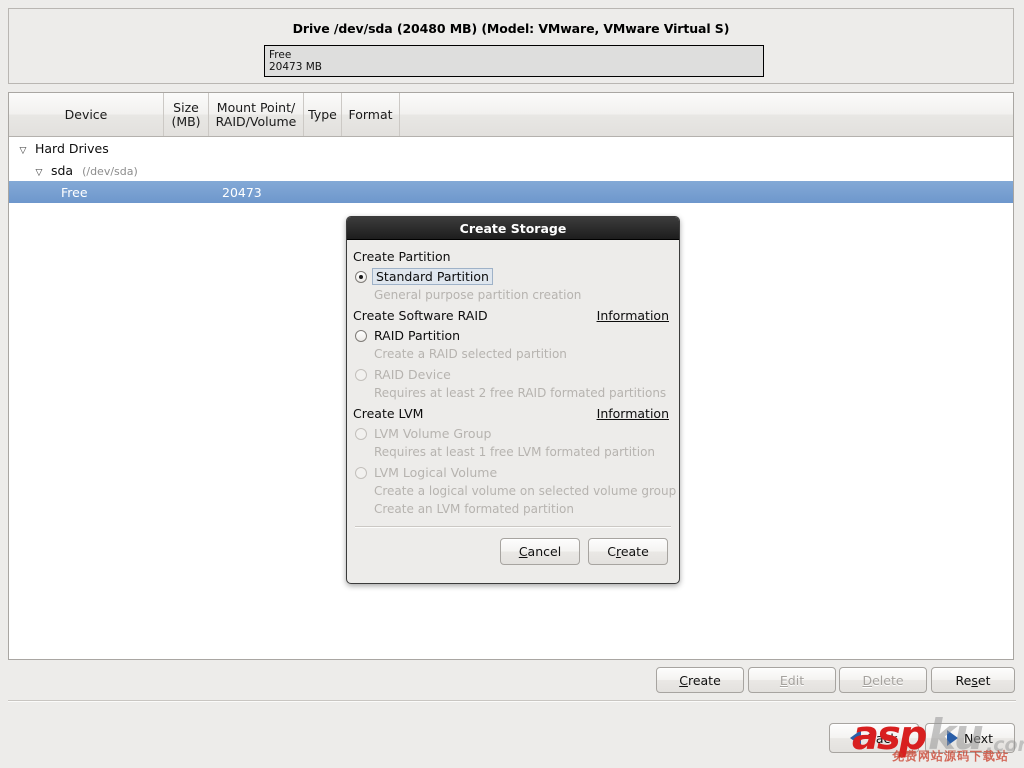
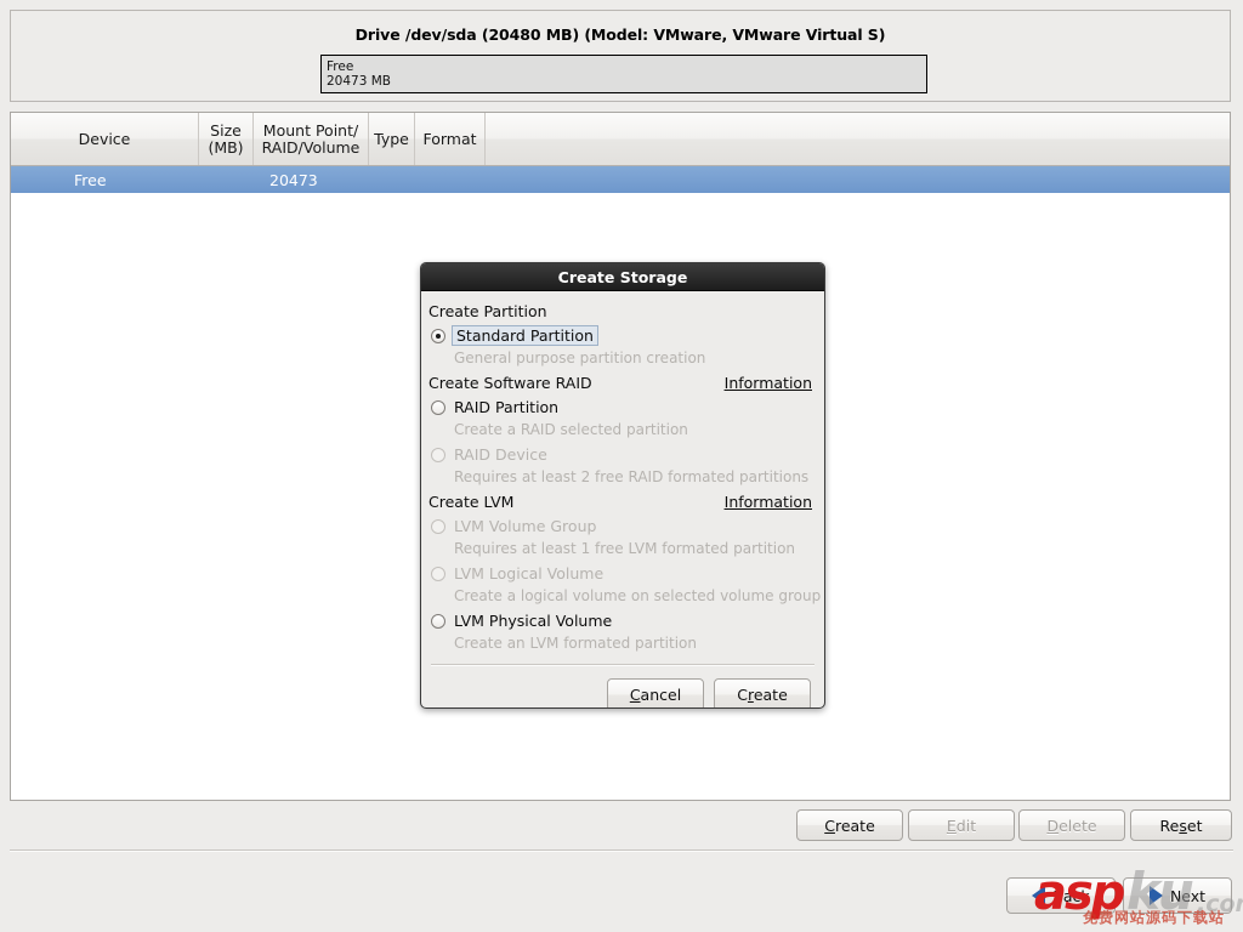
  Drive /dev/sda (20480 MB) (Model: VMware, VMware Virtual S)
  Free
  20473 MB
  Device
  Size
  (MB)
  Mount Point/
  RAID/Volume
  Type
  Format
- ▽ Hard Drives
- ▽ sda (/dev/sda)
  Free
  20473
  Create
  Edit
  Delete
  Reset
  Back
  Next
  asp
  ku
  .co
  免费网站源码下载站
  Create Storage
  Create Partition
  Standard Partition
  General purpose partition creation
  Create Software RAID
  Information
  RAID Partition
  Create a RAID selected partition
  RAID Device
  Requires at least 2 free RAID formated partitions
  Create LVM
  Information
  LVM Volume Group
  Requires at least 1 free LVM formated partition
  LVM Logical Volume
  Create a logical volume on selected volume group
+ LVM Physical Volume
  Create an LVM formated partition
  Cancel
  Create
